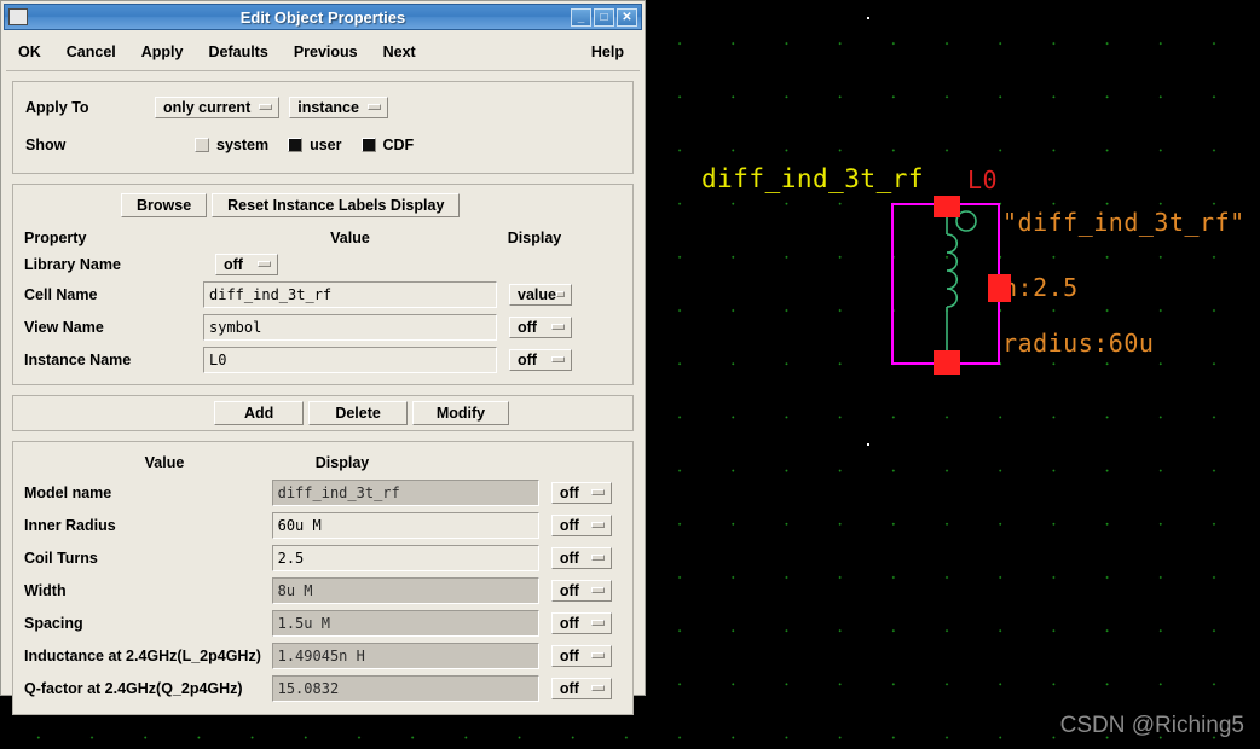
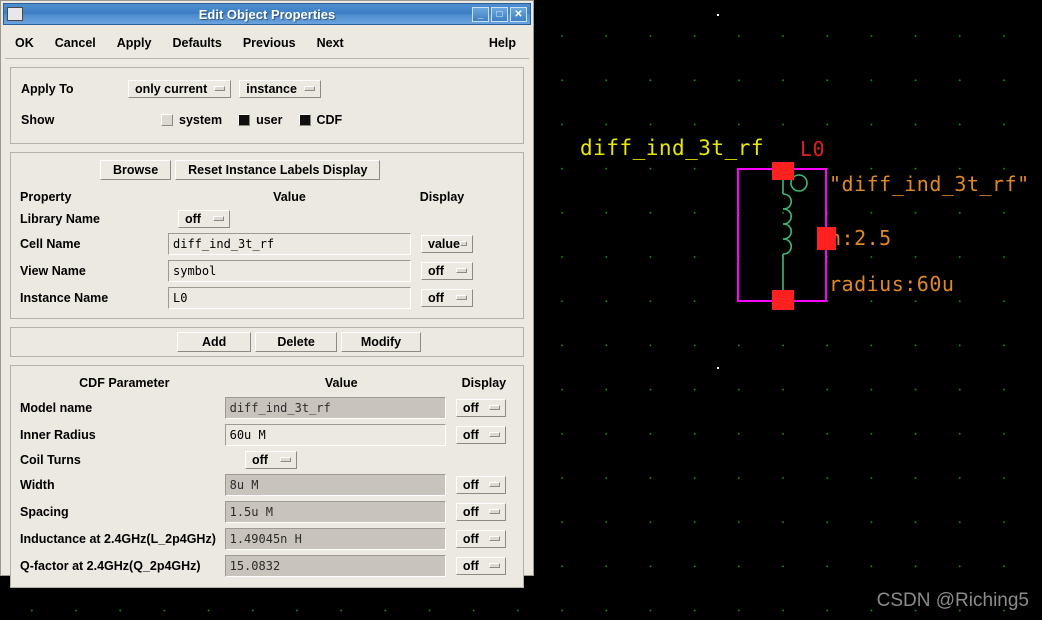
  diff_ind_3t_rf
  L0
  "diff_ind_3t_rf"
  :2.5
  radius:60u
  CSDN @Riching5
  Edit Object Properties
  _
  □
  ✕
  OK
  Cancel
  Apply
  Defaults
  Previous
  Next
  Help
  Apply To
  only current
  instance
  Show
  system
  user
  CDF
  Browse
  Reset Instance Labels Display
  Property
  Value
  Display
  Library Name
  off
  Cell Name
  diff_ind_3t_rf
  value
  View Name
  symbol
  off
  Instance Name
  L0
  off
  Add
  Delete
  Modify
+ CDF Parameter
  Value
  Display
  Model name
  diff_ind_3t_rf
  off
  Inner Radius
  60u M
  off
  Coil Turns
- 2.5
  off
  Width
  8u M
  off
  Spacing
  1.5u M
  off
  Inductance at 2.4GHz(L_2p4GHz)
  1.49045n H
  off
  Q-factor at 2.4GHz(Q_2p4GHz)
  15.0832
  off
